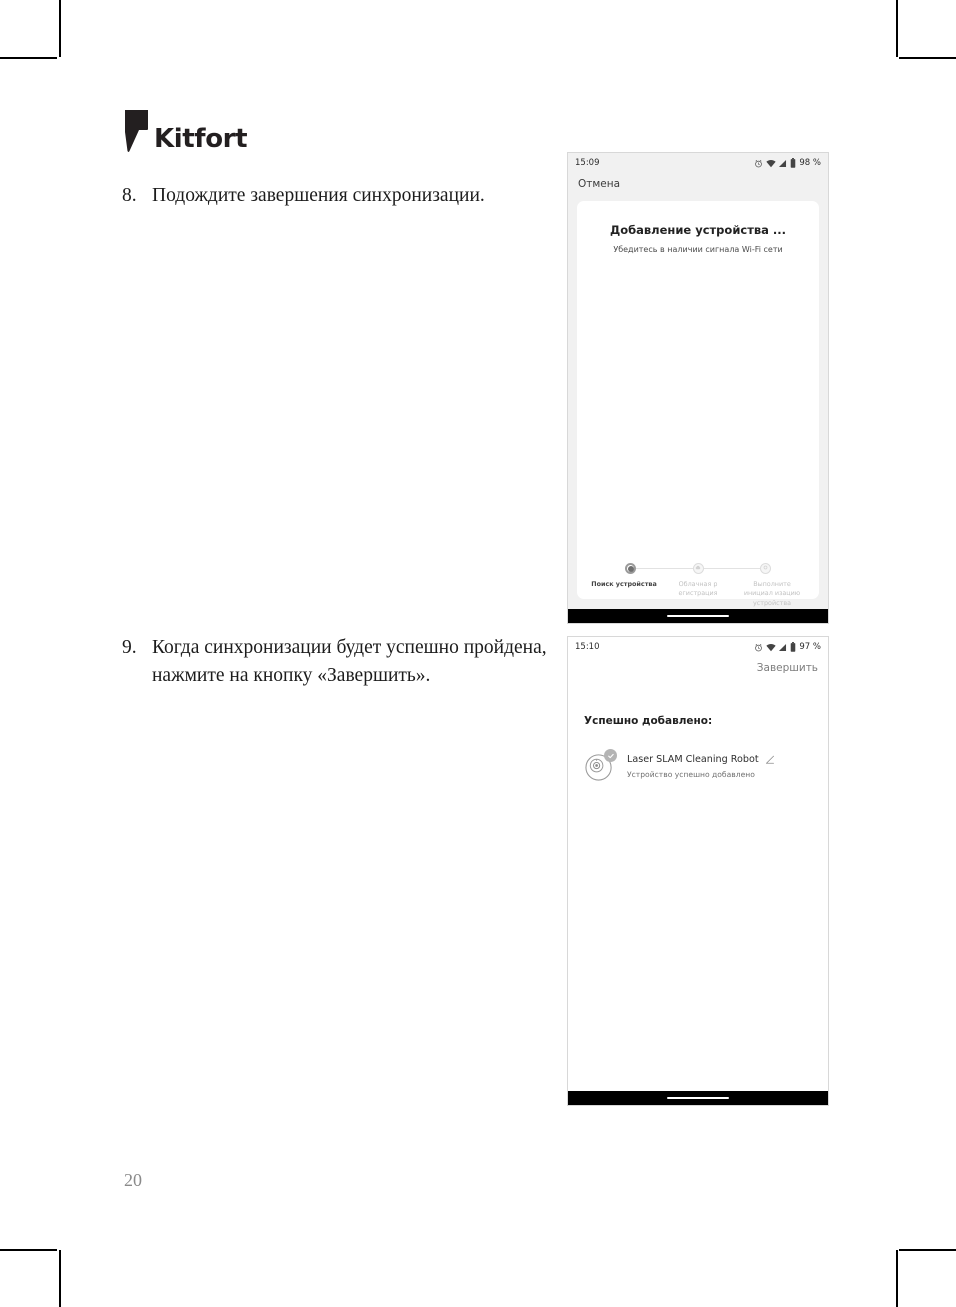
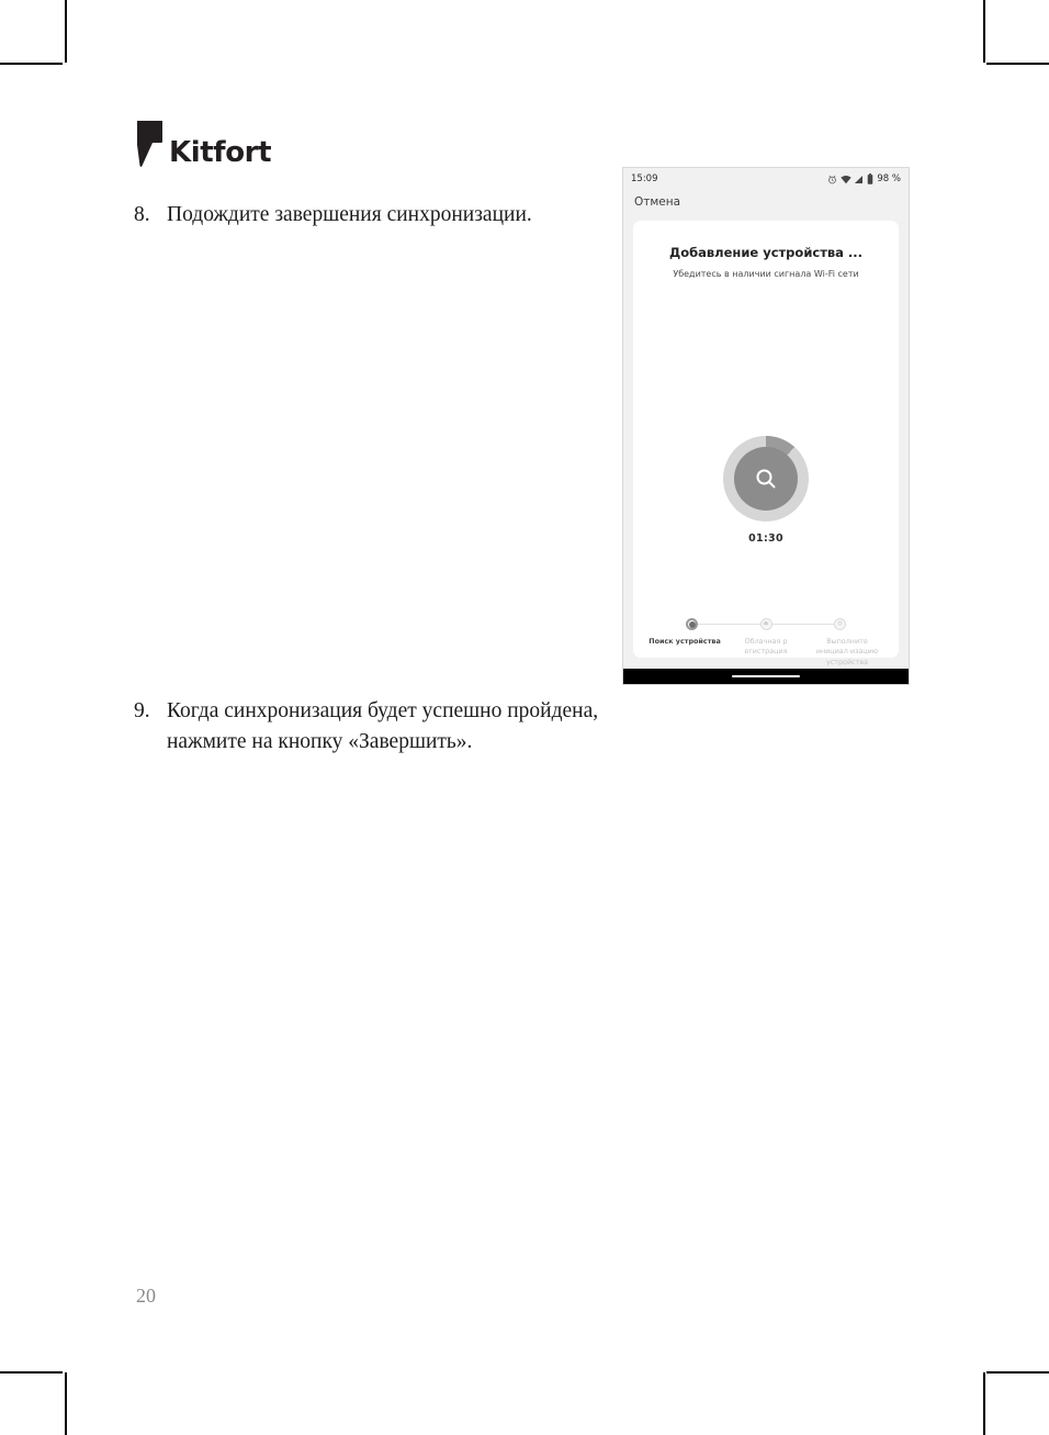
  Kitfort
  8.
  Подождите завершения синхронизации.
  9.
- Когда синхронизации будет успешно пройдена, нажмите на кнопку «Завершить».
+ Когда синхронизация будет успешно пройдена, нажмите на кнопку «Завершить».
  20
  15:09
  98 %
  Отмена
  Добавление устройства ...
  Убедитесь в наличии сигнала Wi-Fi сети
+ 01:30
  Поиск устройства
  Облачная р егистрация
  Выполните инициал изацию устройства
- 15:10
- 97 %
- Завершить
- Успешно добавлено:
- Laser SLAM Cleaning Robot
- Устройство успешно добавлено
